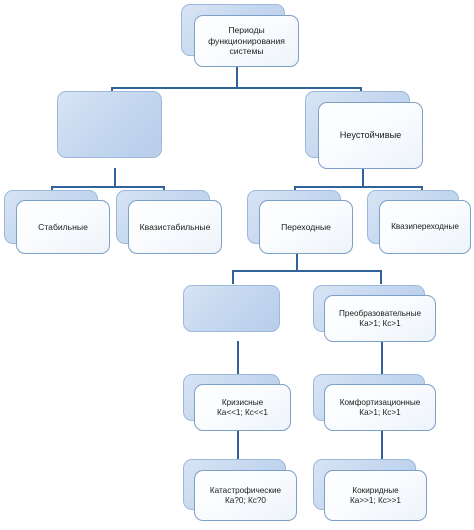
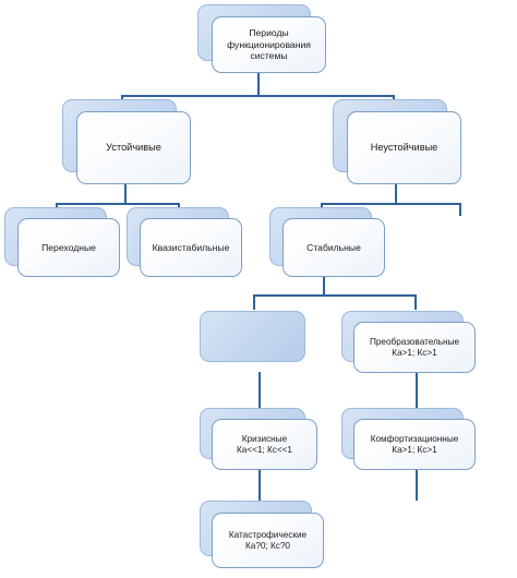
  Периоды
  функционирования
  системы
+ Устойчивые
  Неустойчивые
- Стабильные
+ Переходные
  Квазистабильные
- Переходные
+ Стабильные
- Квазипереходные
  Преобразовательные
  Ка>1; Кс>1
  Кризисные
  Ка<<1; Кс<<1
  Комфортизационные
  Ка>1; Кс>1
  Катастрофические
  Ка?0; Кс?0
- Кокиридные
- Ка>>1; Кс>>1
